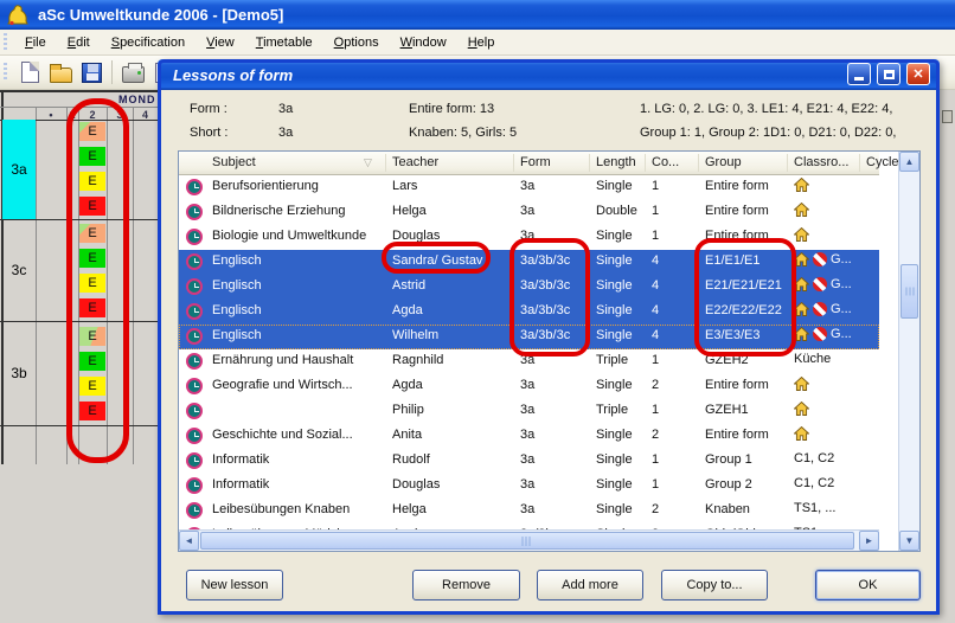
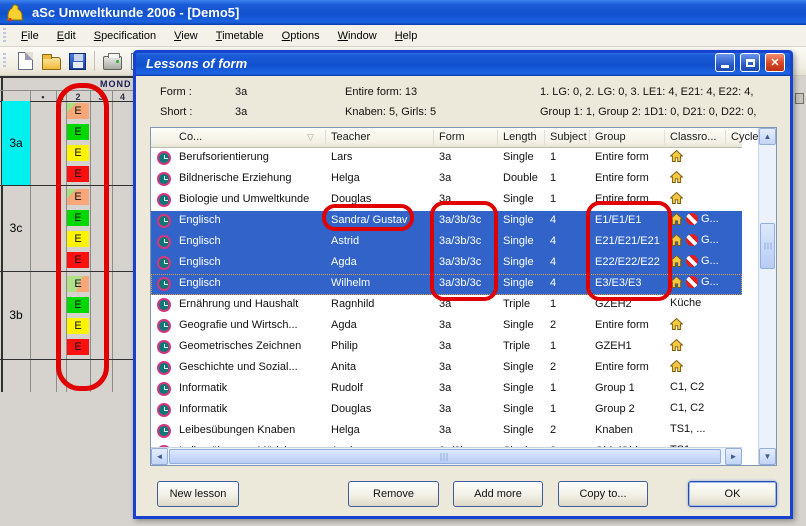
  aSc Umweltkunde 2006 - [Demo5]
  File
  Edit
  Specification
  View
  Timetable
  Options
  Window
  Help
  MOND
  •
  1
  2
  3
  4
  3a
  E
  E
  E
  E
  3c
  E
  E
  E
  E
  3b
  E
  E
  E
  E
  Lessons of form
  ✕
  Form :
  3a
  Short :
  3a
  Entire form: 13
  Knaben: 5, Girls: 5
  1. LG: 0, 2. LG: 0, 3. LE1: 4, E21: 4, E22: 4,
  Group 1: 1, Group 2: 1D1: 0, D21: 0, D22: 0,
- Subject
+ Co...
  ▽
  Teacher
  Form
  Length
- Co...
+ Subject
  Group
  Classro...
  Cycle
  Berufsorientierung
  Lars
  3a
  Single
  1
  Entire form
  Bildnerische Erziehung
  Helga
  3a
  Double
  1
  Entire form
  Biologie und Umweltkunde
  Douglas
  3a
  Single
  1
  Entire form
  Englisch
  Sandra/ Gustav
  3a/3b/3c
  Single
  4
  E1/E1/E1
  G...
  Englisch
  Astrid
  3a/3b/3c
  Single
  4
  E21/E21/E21
  G...
  Englisch
  Agda
  3a/3b/3c
  Single
  4
  E22/E22/E22
  G...
  Englisch
  Wilhelm
  3a/3b/3c
  Single
  4
  E3/E3/E3
  G...
  Ernährung und Haushalt
  Ragnhild
  3a
  Triple
  1
  GZEH2
  Küche
  Geografie und Wirtsch...
  Agda
  3a
  Single
  2
  Entire form
+ Geometrisches Zeichnen
  Philip
  3a
  Triple
  1
  GZEH1
  Geschichte und Sozial...
  Anita
  3a
  Single
  2
  Entire form
  Informatik
  Rudolf
  3a
  Single
  1
  Group 1
  C1, C2
  Informatik
  Douglas
  3a
  Single
  1
  Group 2
  C1, C2
  Leibesübungen Knaben
  Helga
  3a
  Single
  2
  Knaben
  TS1, ...
  ▲
  ▼
  ◄
  ►
  New lesson
  Remove
  Add more
  Copy to...
  OK
